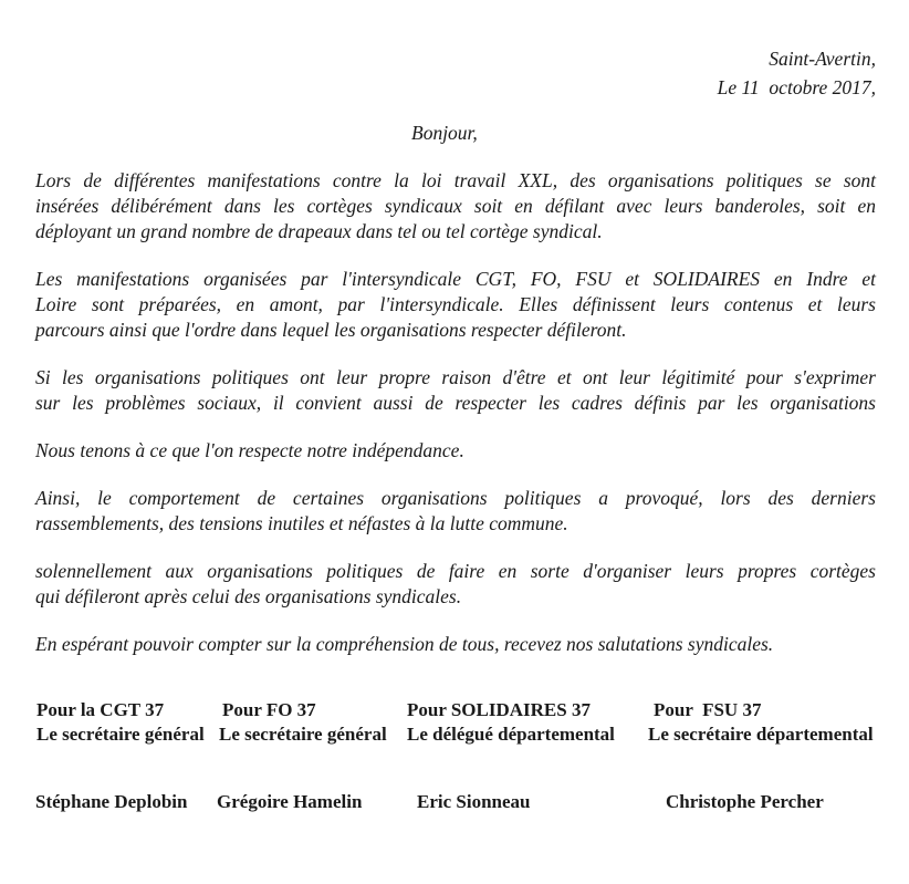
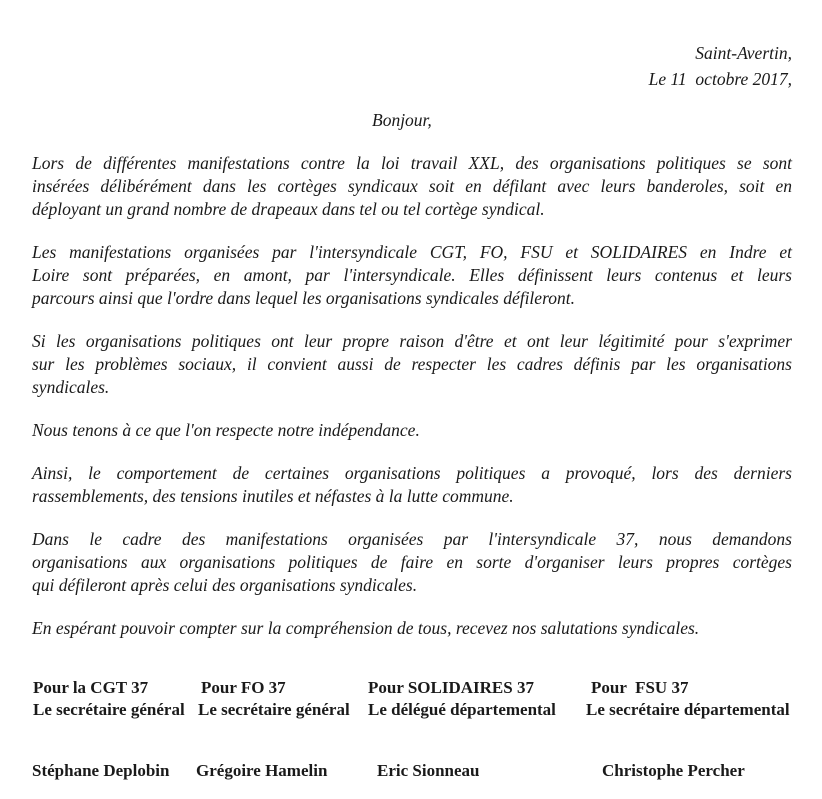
  Saint-Avertin,
  Le 11 octobre 2017,
  Bonjour,
  Lors de différentes manifestations contre la loi travail XXL, des organisations politiques se sont
  insérées délibérément dans les cortèges syndicaux soit en défilant avec leurs banderoles, soit en
  déployant un grand nombre de drapeaux dans tel ou tel cortège syndical.
  Les manifestations organisées par l'intersyndicale CGT, FO, FSU et SOLIDAIRES en Indre et
  Loire sont préparées, en amont, par l'intersyndicale. Elles définissent leurs contenus et leurs
- parcours ainsi que l'ordre dans lequel les organisations respecter défileront.
+ parcours ainsi que l'ordre dans lequel les organisations syndicales défileront.
  Si les organisations politiques ont leur propre raison d'être et ont leur légitimité pour s'exprimer
  sur les problèmes sociaux, il convient aussi de respecter les cadres définis par les organisations
+ syndicales.
  Nous tenons à ce que l'on respecte notre indépendance.
  Ainsi, le comportement de certaines organisations politiques a provoqué, lors des derniers
  rassemblements, des tensions inutiles et néfastes à la lutte commune.
+ Dans le cadre des manifestations organisées par l'intersyndicale 37, nous demandons
- solennellement aux organisations politiques de faire en sorte d'organiser leurs propres cortèges
+ organisations aux organisations politiques de faire en sorte d'organiser leurs propres cortèges
  qui défileront après celui des organisations syndicales.
  En espérant pouvoir compter sur la compréhension de tous, recevez nos salutations syndicales.
  Pour la CGT 37
  Pour FO 37
  Pour SOLIDAIRES 37
  Pour FSU 37
  Le secrétaire général
  Le secrétaire général
  Le délégué départemental
  Le secrétaire départemental
  Stéphane Deplobin
  Grégoire Hamelin
  Eric Sionneau
  Christophe Percher
